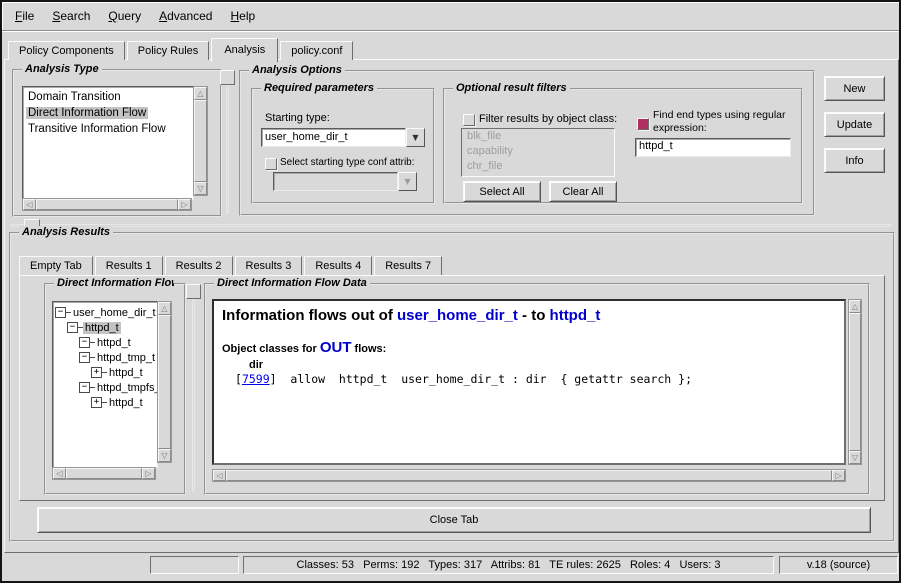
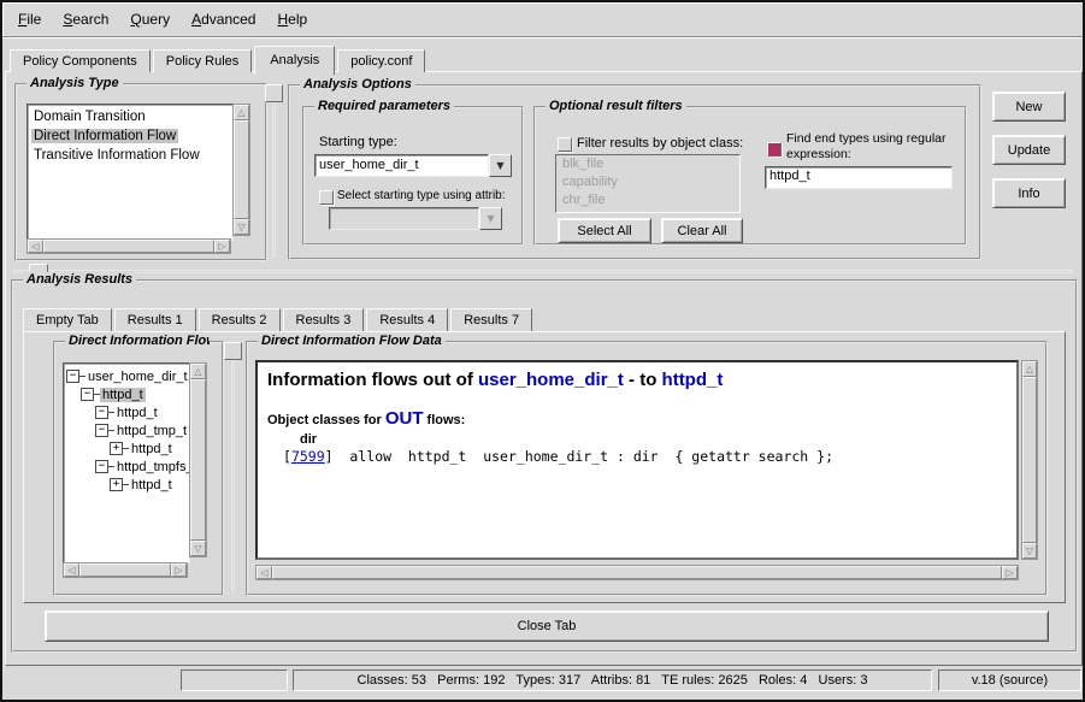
  File
  Search
  Query
  Advanced
  Help
  Policy Components
  Policy Rules
  Analysis
  policy.conf
  Analysis Type
  Domain Transition
  Direct Information Flow
  Transitive Information Flow
  △
  ▽
  ◁
  ▷
  Analysis Options
  Required parameters
  Starting type:
  user_home_dir_t
  ▼
- Select starting type conf attrib:
+ Select starting type using attrib:
  ▼
  Optional result filters
  Filter results by object class:
  blk_file
  capability
  chr_file
  Select All
  Clear All
  Find end types using regular expression:
  httpd_t
  New
  Update
  Info
  Analysis Results
  Empty Tab
  Results 1
  Results 2
  Results 3
  Results 4
  Results 7
  Direct Information Flo
  −
  user_home_dir_t
  −
  httpd_t
  −
  httpd_t
  −
  httpd_tmp_t
  +
  httpd_t
  −
  httpd_tmpfs
  +
  httpd_t
  △
  ▽
  ◁
  ▷
  Direct Information Flow Data
  Information flows out of user_home_dir_t - to httpd_t
  Object classes for OUT flows:
  dir
  [7599] allow httpd_t user_home_dir_t : dir { getattr search };
  △
  ▽
  ◁
  ▷
  Close Tab
  Classes: 53 Perms: 192 Types: 317 Attribs: 81 TE rules: 2625 Roles: 4 Users: 3
  v.18 (source)
